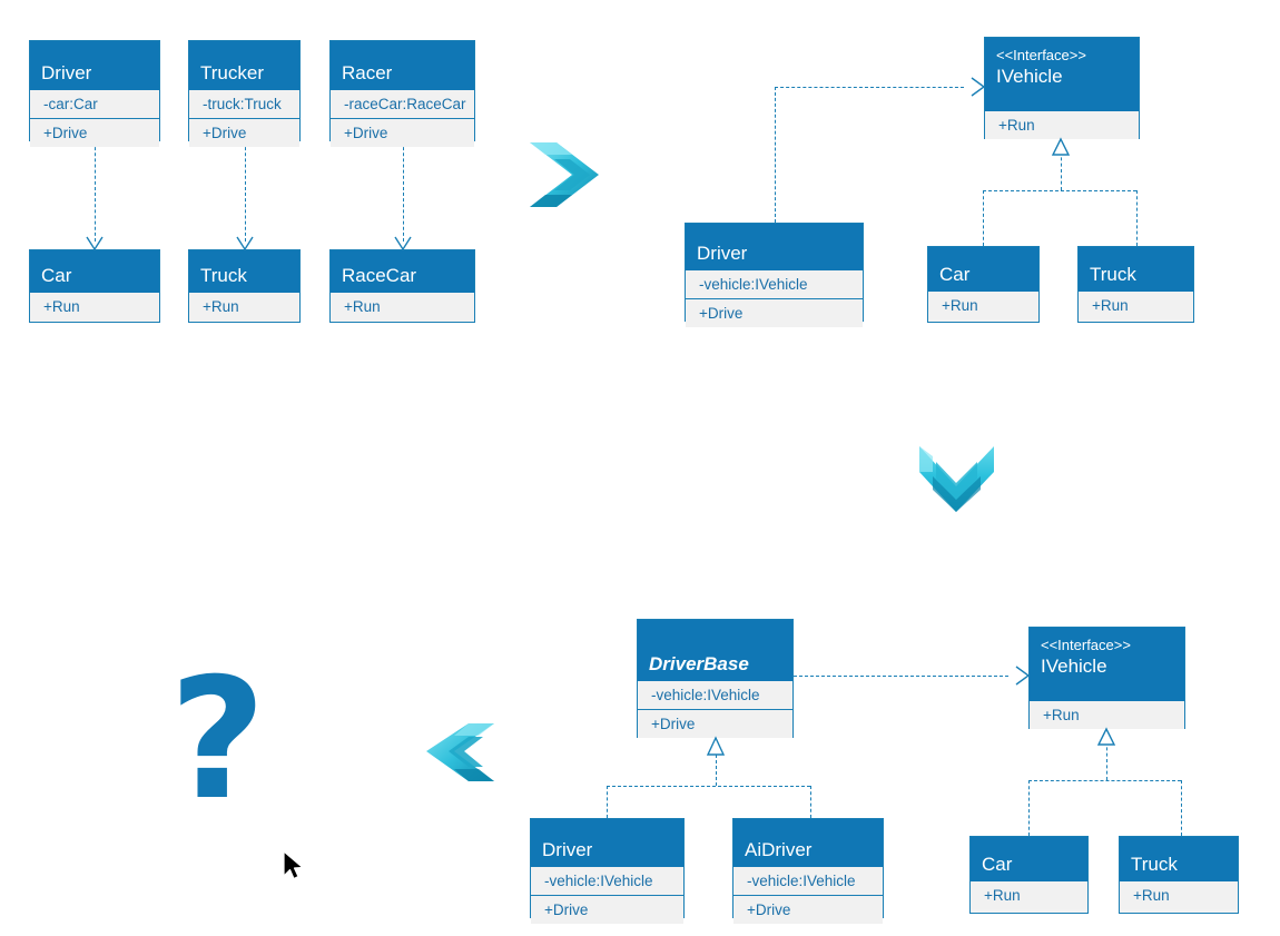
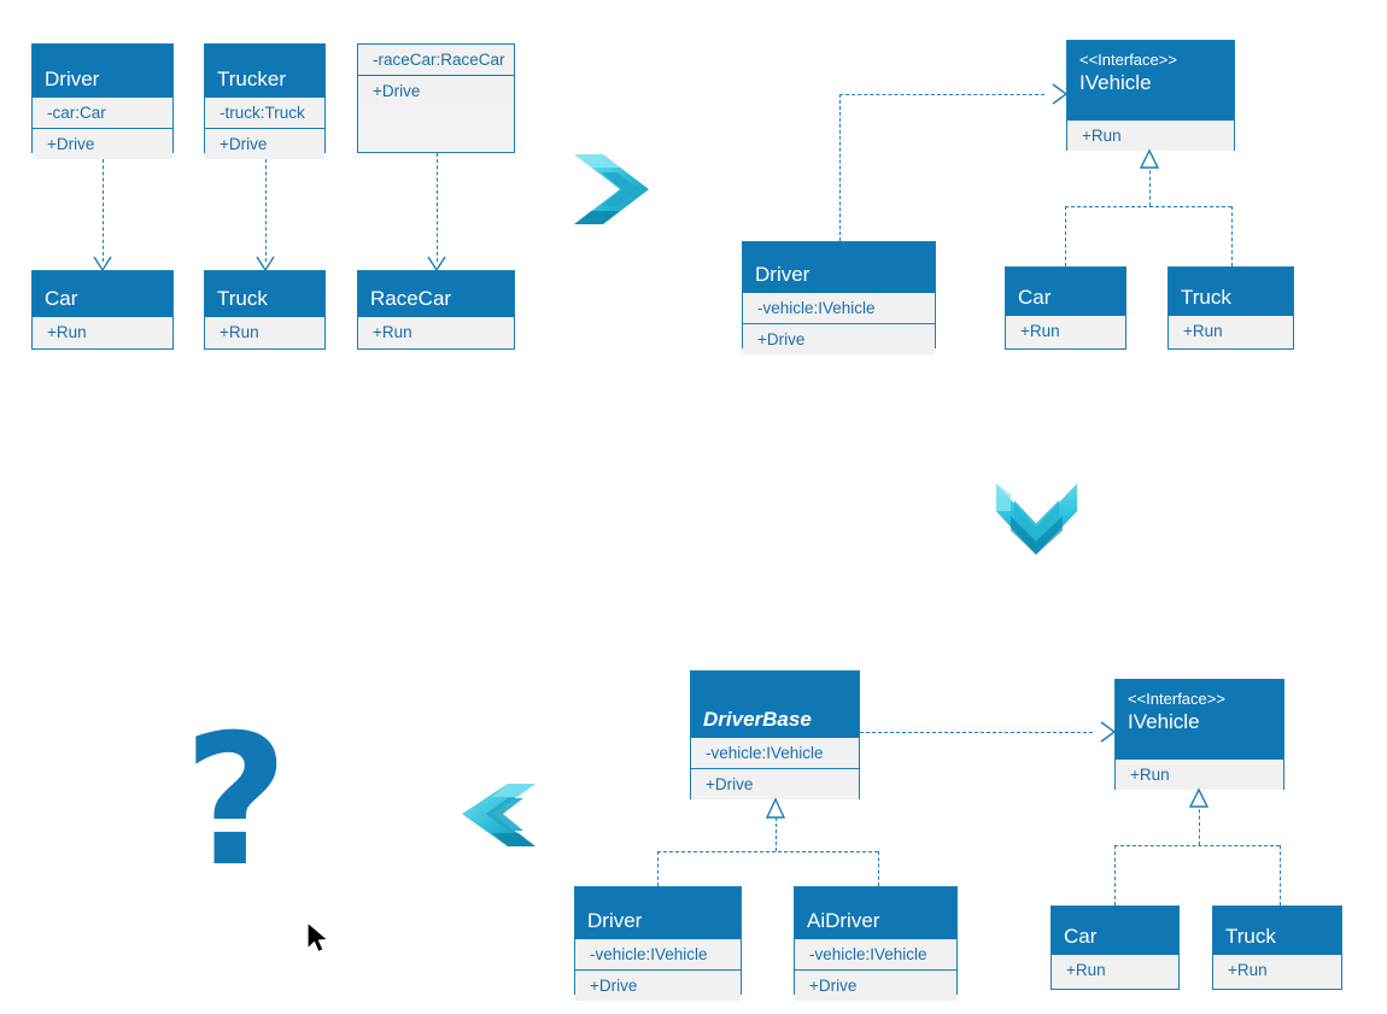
  Driver
  -car:Car
  +Drive
  Trucker
  -truck:Truck
  +Drive
- Racer
  -raceCar:RaceCar
  +Drive
  Car
  +Run
  Truck
  +Run
  RaceCar
  +Run
  <<Interface>>
  IVehicle
  +Run
  Driver
  -vehicle:IVehicle
  +Drive
  Car
  +Run
  Truck
  +Run
  DriverBase
  -vehicle:IVehicle
  +Drive
  <<Interface>>
  IVehicle
  +Run
  Driver
  -vehicle:IVehicle
  +Drive
  AiDriver
  -vehicle:IVehicle
  +Drive
  Car
  +Run
  Truck
  +Run
  ?
